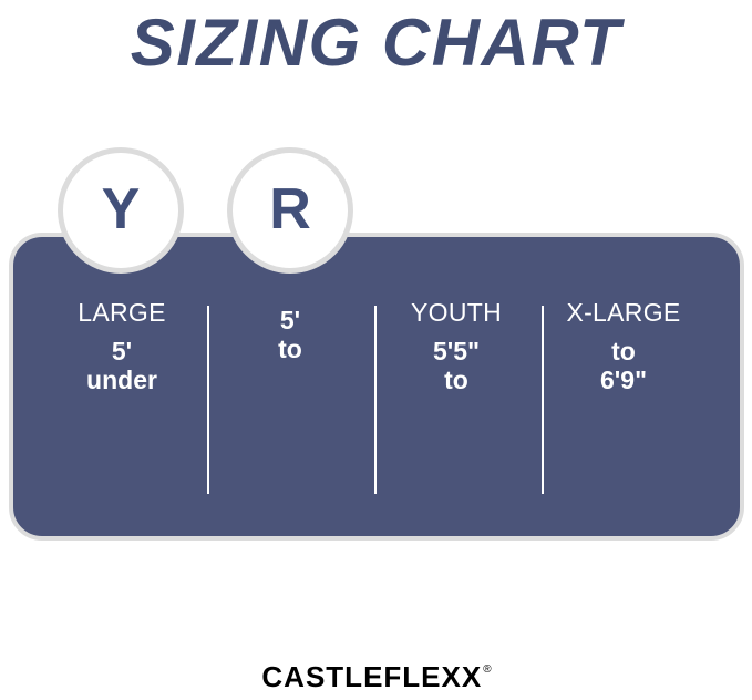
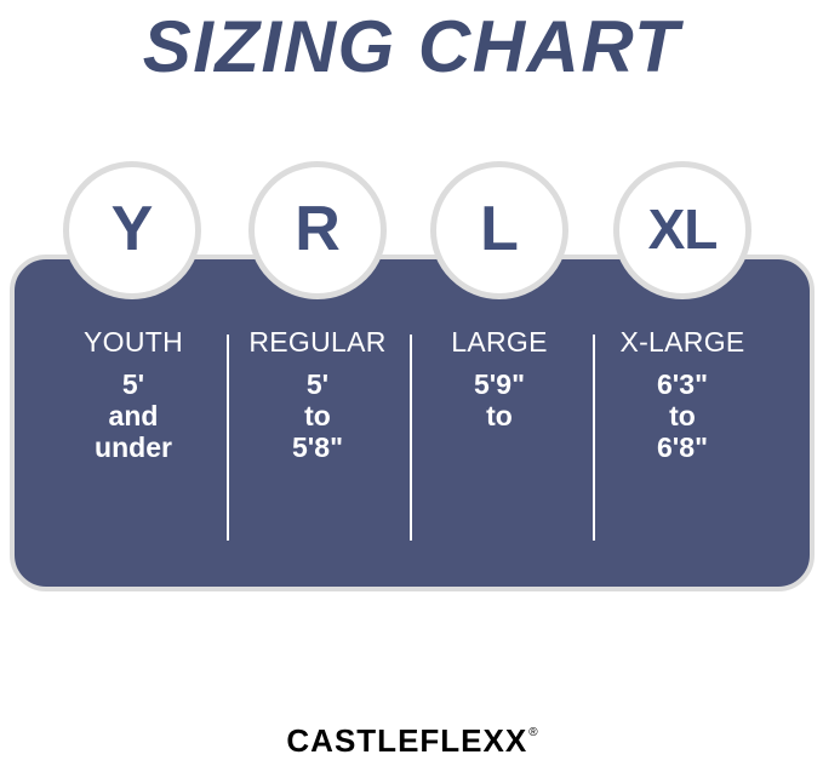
  SIZING CHART
- LARGE
+ YOUTH
  5'
+ and
  under
+ REGULAR
  5'
  to
+ 5'8"
- YOUTH
+ LARGE
- 5'5"
+ 5'9"
  to
  X-LARGE
+ 6'3"
  to
- 6'9"
+ 6'8"
  Y
  R
+ L
+ XL
  CASTLEFLEXX®
